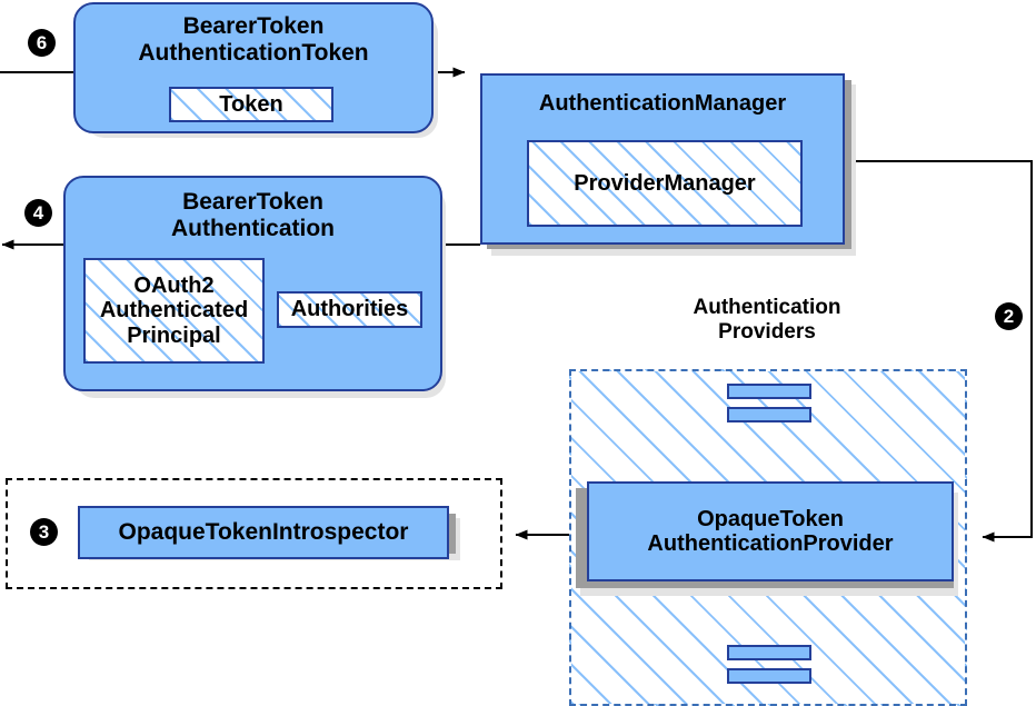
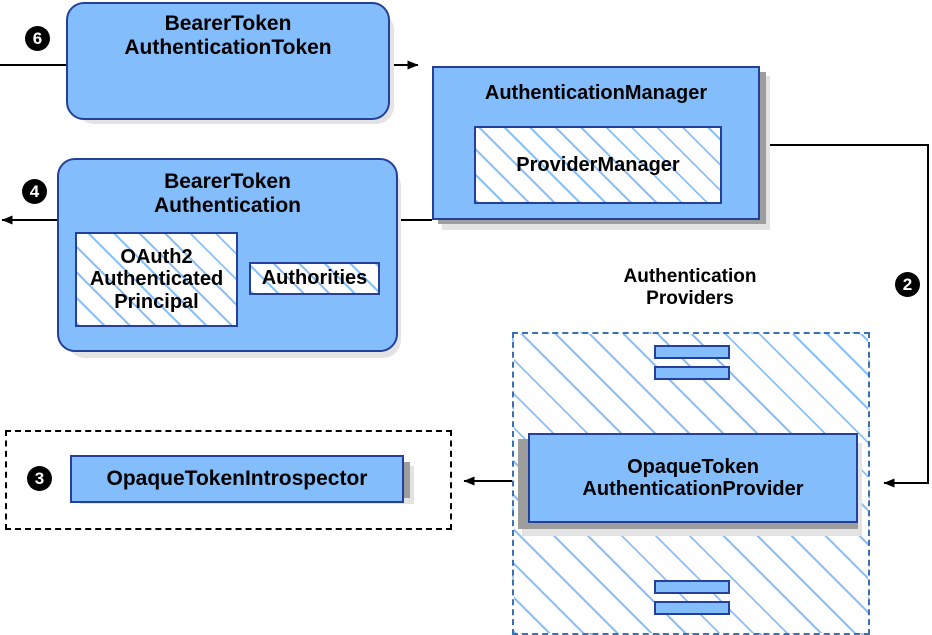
  Authentication
  Providers
  OpaqueToken
  AuthenticationProvider
  OpaqueTokenIntrospector
  AuthenticationManager
  ProviderManager
  BearerToken
  AuthenticationToken
- Token
  BearerToken
  Authentication
  OAuth2
  Authenticated
  Principal
  Authorities
  6
  2
  3
  4
